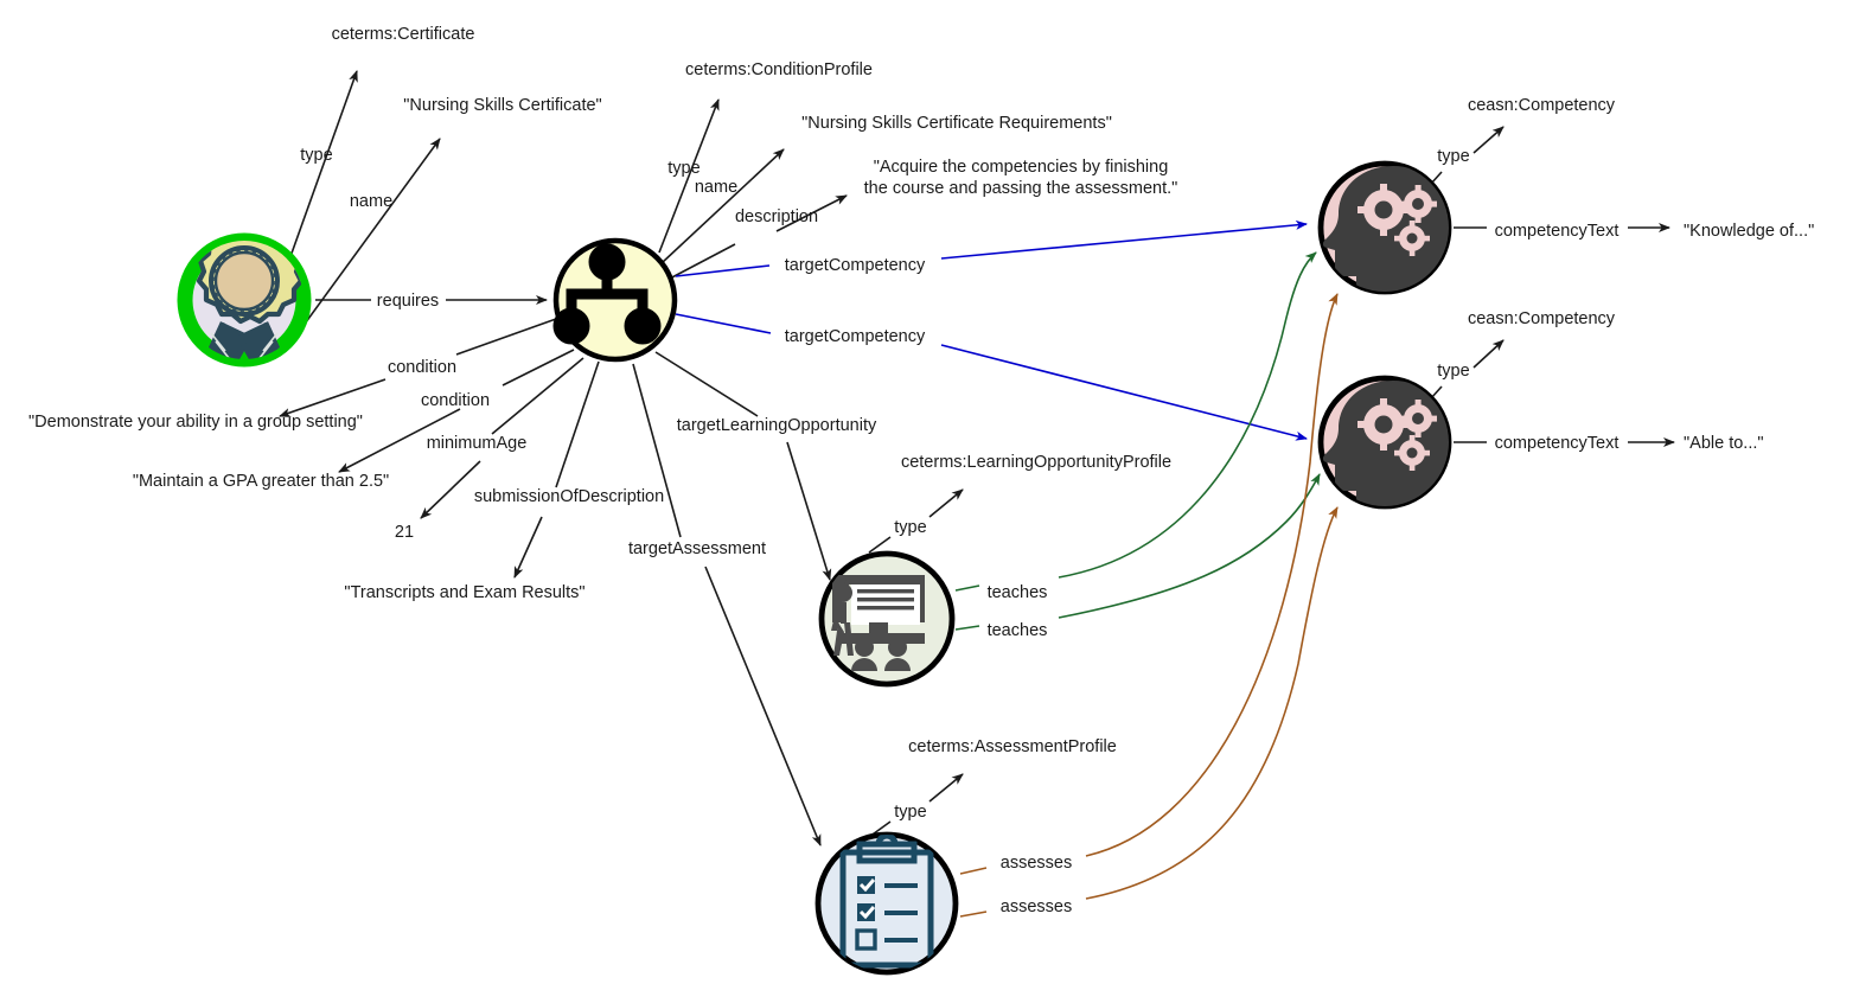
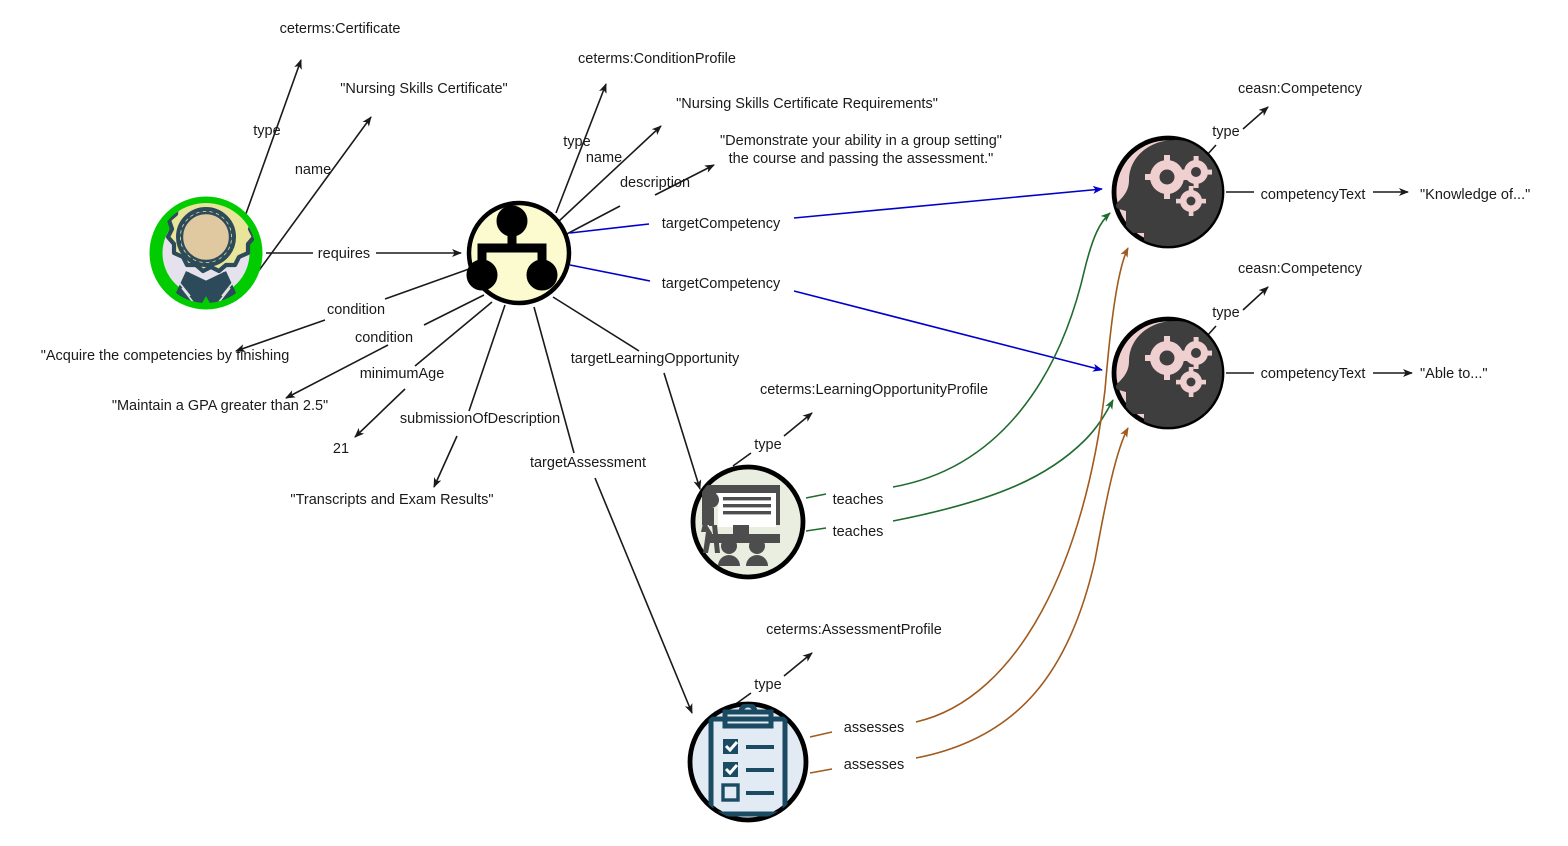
  type
  name
  requires
  type
  name
  description
  condition
  condition
  minimumAge
  submissionOfDescription
  targetCompetency
  targetCompetency
  targetLearningOpportunity
  targetAssessment
  type
  teaches
  teaches
  type
  assesses
  assesses
  type
  competencyText
  type
  competencyText
  ceterms:Certificate
  "Nursing Skills Certificate"
  ceterms:ConditionProfile
  "Nursing Skills Certificate Requirements"
- "Acquire the competencies by finishing
+ "Demonstrate your ability in a group setting"
  the course and passing the assessment."
- "Demonstrate your ability in a group setting"
+ "Acquire the competencies by finishing
  "Maintain a GPA greater than 2.5"
  21
  "Transcripts and Exam Results"
  ceterms:LearningOpportunityProfile
  ceterms:AssessmentProfile
  ceasn:Competency
  "Knowledge of..."
  ceasn:Competency
  "Able to..."
